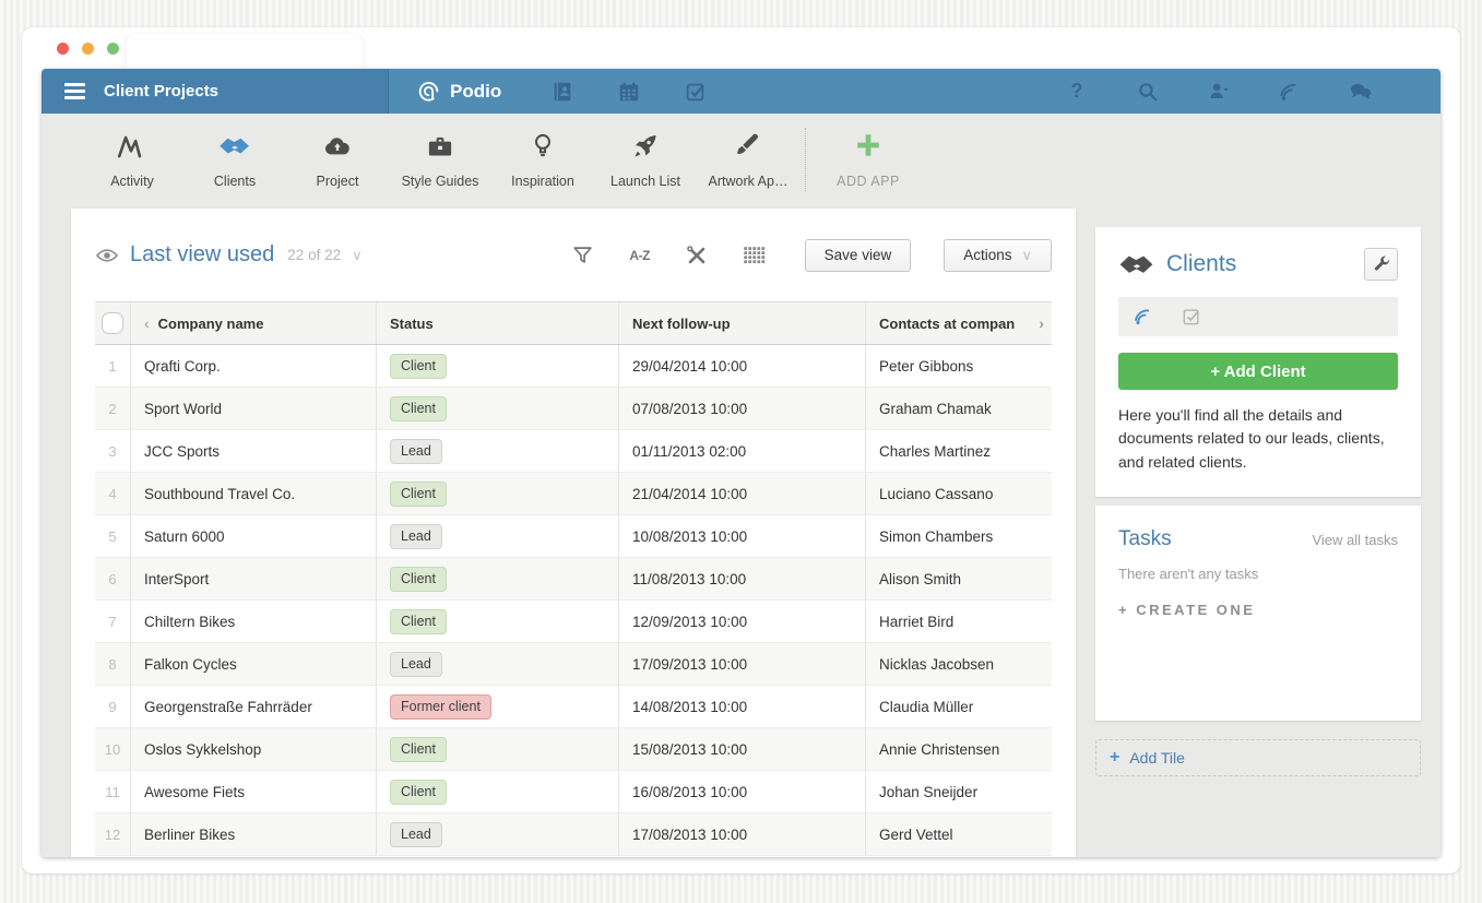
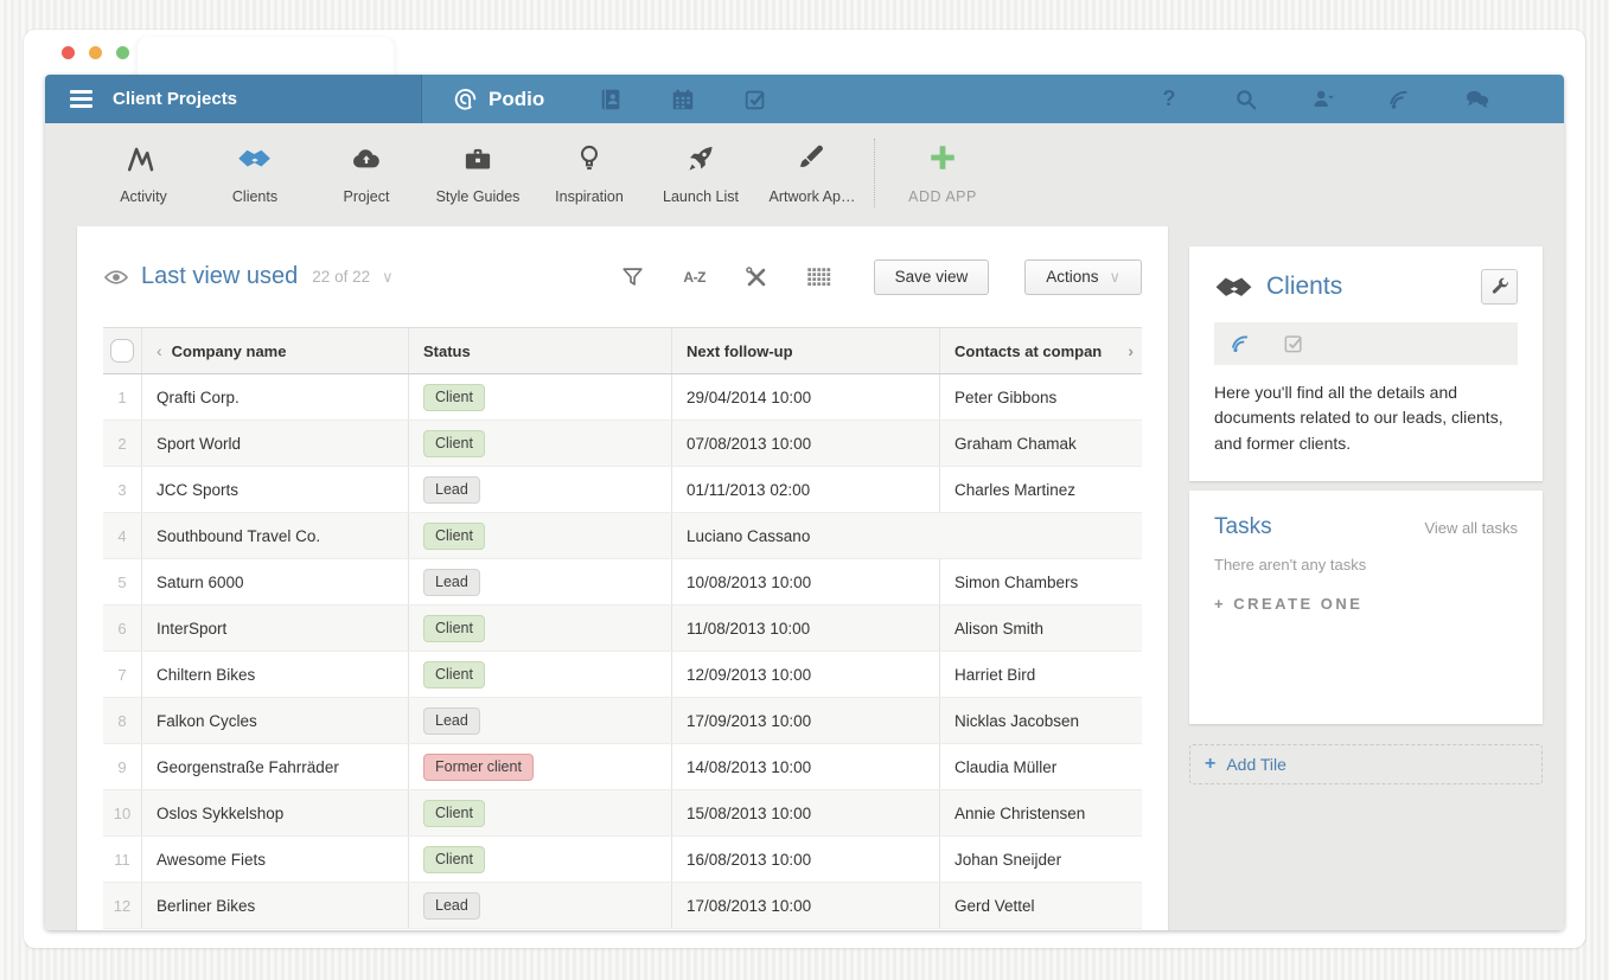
  Client Projects
  Podio
  ?
  Activity
  Clients
  Project
  Style Guides
  Inspiration
  Launch List
  Artwork Ap…
  ADD APP
  Last view used
  22 of 22
  ∨
  A-Z
  Save view
  Actions
  ∨
  ‹
  Company name
  Status
  Next follow-up
  Contacts at compan
  ›
  1
  Qrafti Corp.
  Client
  29/04/2014 10:00
  Peter Gibbons
  2
  Sport World
  Client
  07/08/2013 10:00
  Graham Chamak
  3
  JCC Sports
  Lead
  01/11/2013 02:00
  Charles Martinez
  4
  Southbound Travel Co.
  Client
- 21/04/2014 10:00
  Luciano Cassano
  5
  Saturn 6000
  Lead
  10/08/2013 10:00
  Simon Chambers
  6
  InterSport
  Client
  11/08/2013 10:00
  Alison Smith
  7
  Chiltern Bikes
  Client
  12/09/2013 10:00
  Harriet Bird
  8
  Falkon Cycles
  Lead
  17/09/2013 10:00
  Nicklas Jacobsen
  9
  Georgenstraße Fahrräder
  Former client
  14/08/2013 10:00
  Claudia Müller
  10
  Oslos Sykkelshop
  Client
  15/08/2013 10:00
  Annie Christensen
  11
  Awesome Fiets
  Client
  16/08/2013 10:00
  Johan Sneijder
  12
  Berliner Bikes
  Lead
  17/08/2013 10:00
  Gerd Vettel
  Clients
- + Add Client
- Here you'll find all the details and documents related to our leads, clients, and related clients.
+ Here you'll find all the details and documents related to our leads, clients, and former clients.
  Tasks
  View all tasks
  There aren't any tasks
  + CREATE ONE
  +
  Add Tile
